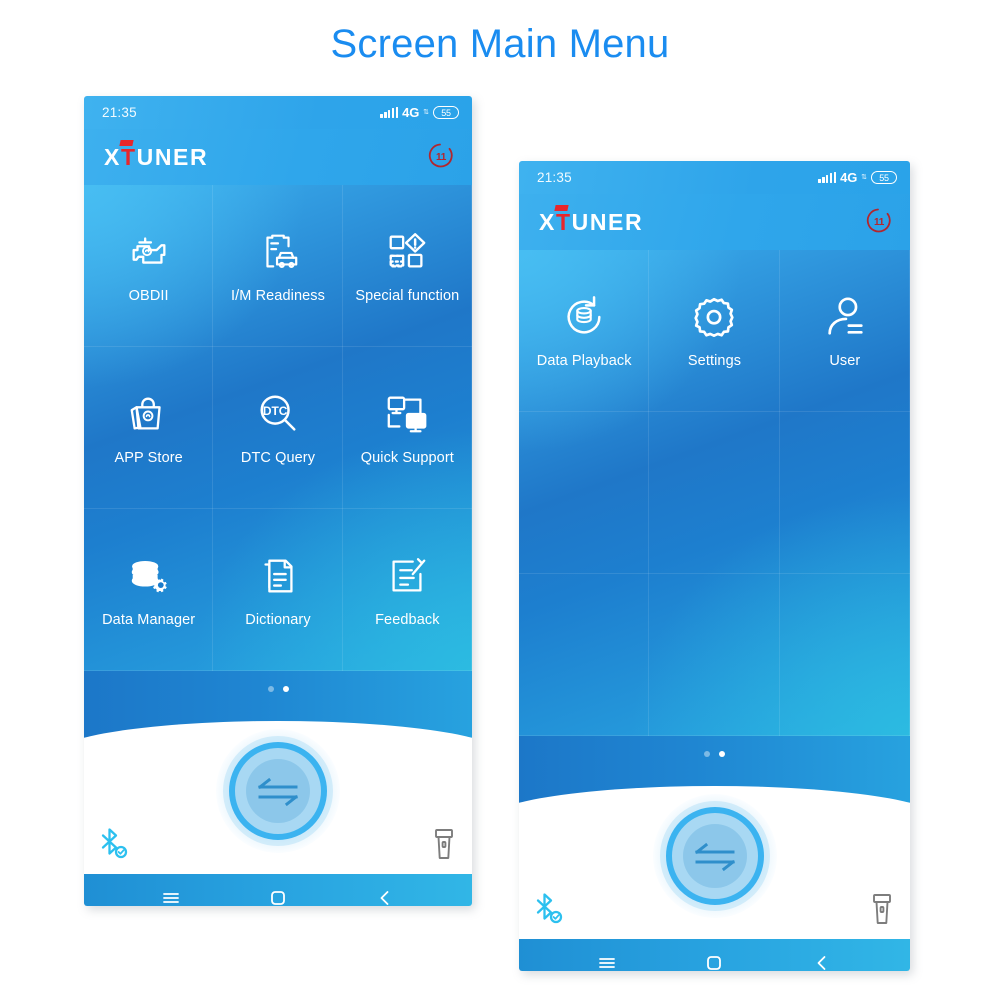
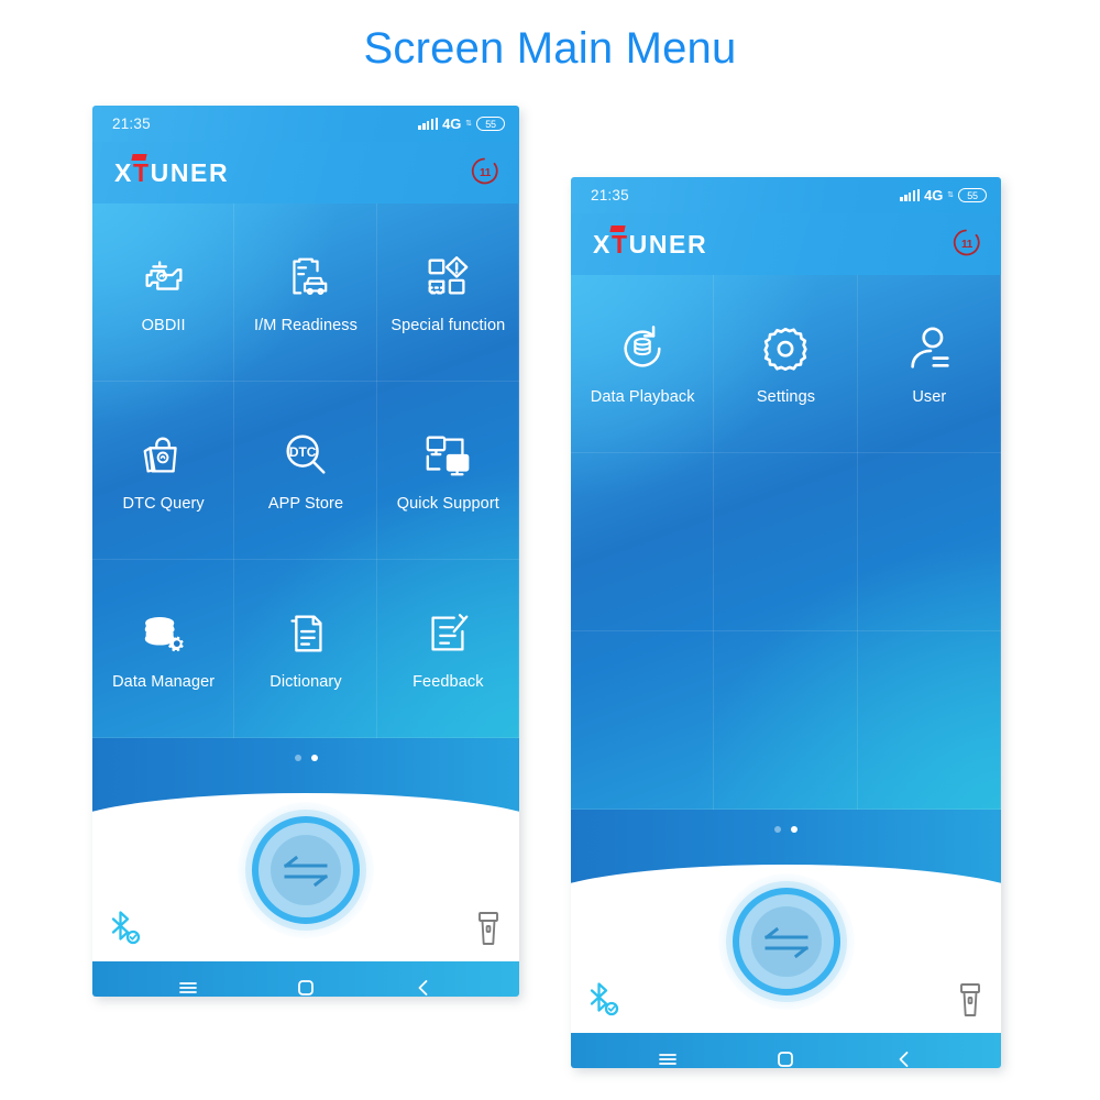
  Screen Main Menu
  21:35
  4G
  55
  XTUNER
  11
  OBDII
  I/M Readiness
  Special function
- APP Store
+ DTC Query
  DTC
- DTC Query
+ APP Store
  Quick Support
  Data Manager
  Dictionary
  Feedback
  21:35
  4G
  55
  XTUNER
  11
  Data Playback
  Settings
  User
